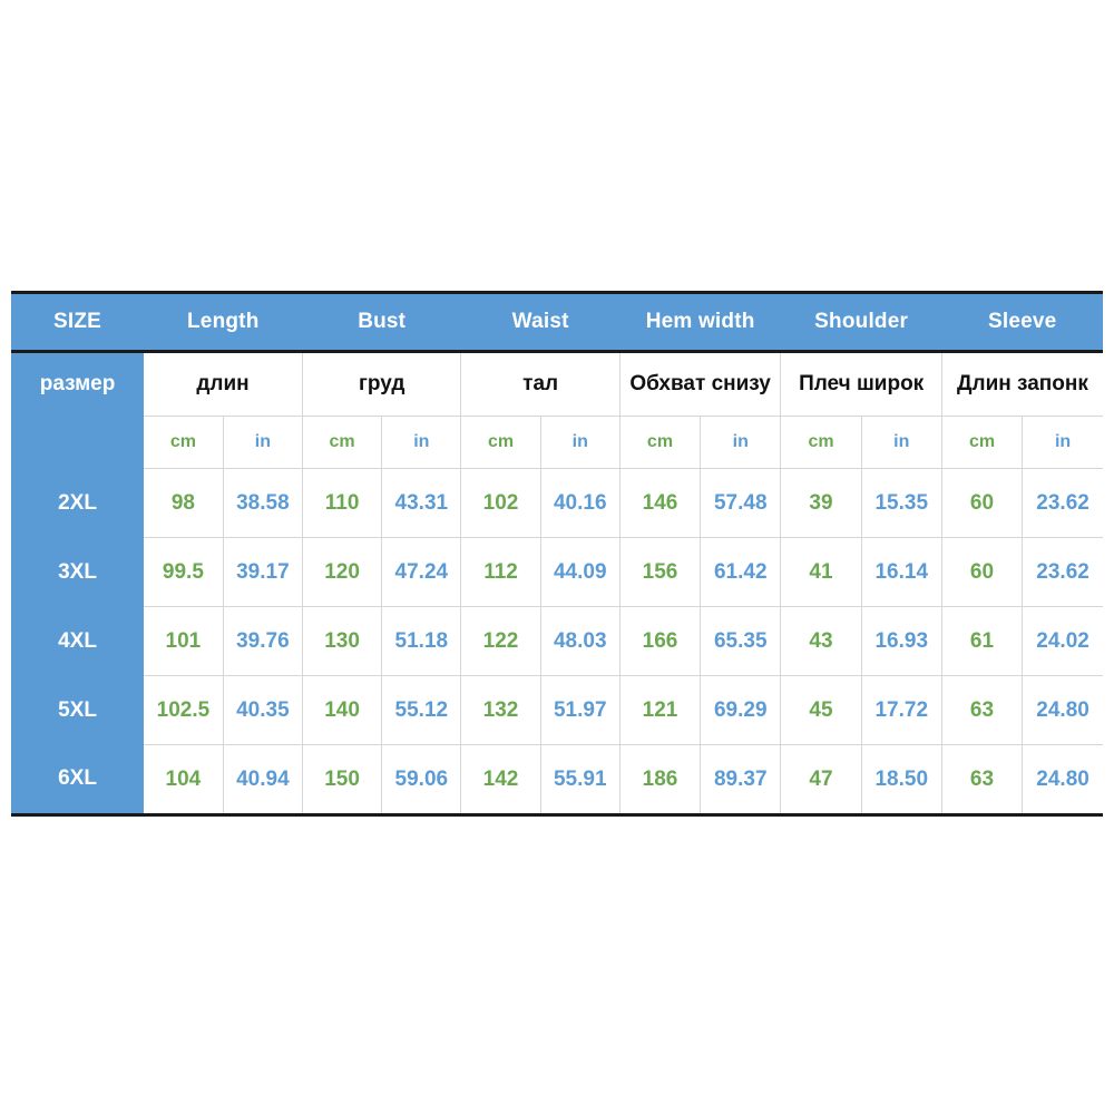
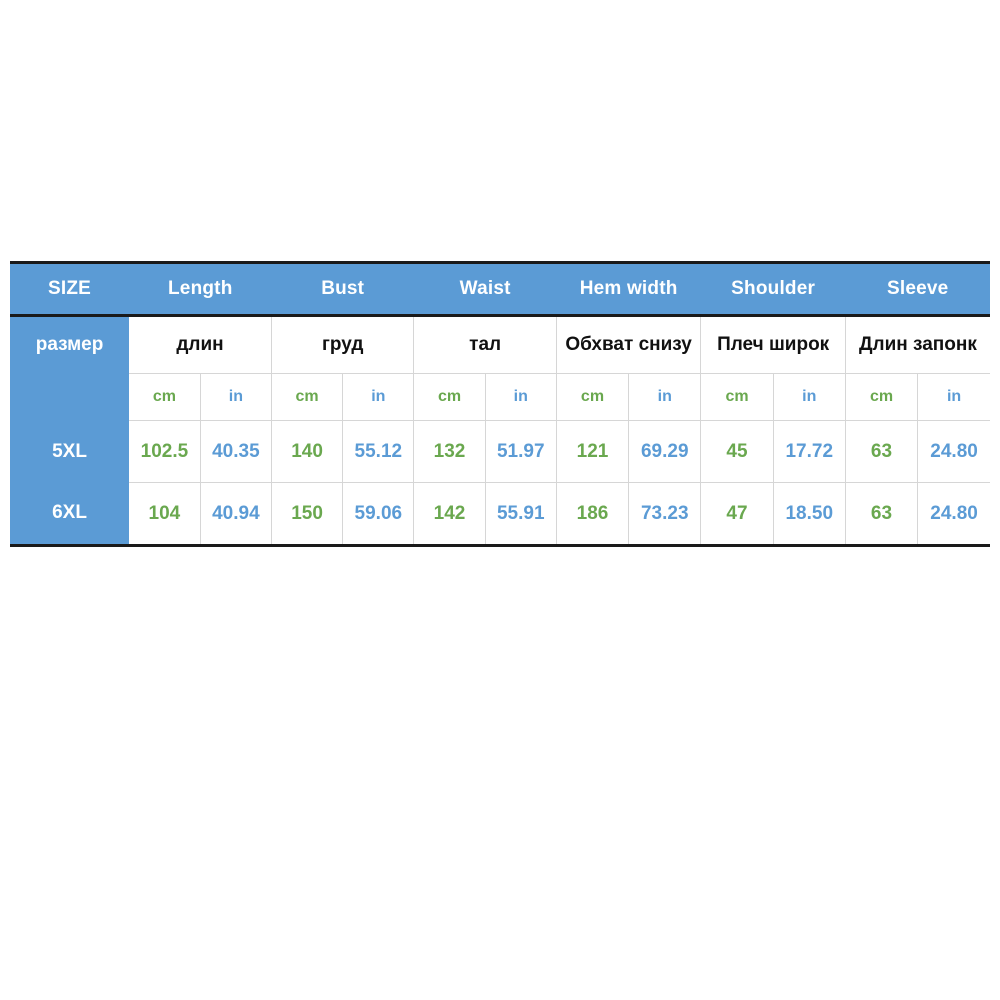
  SIZE	Length	Bust	Waist	Hem width	Shoulder	Sleeve
  размер	длин	груд	тал	Обхват снизу	Плеч широк	Длин запонк
  	cm	in	cm	in	cm	in	cm	in	cm	in	cm	in
- 2XL	98	38.58	110	43.31	102	40.16	146	57.48	39	15.35	60	23.62
- 3XL	99.5	39.17	120	47.24	112	44.09	156	61.42	41	16.14	60	23.62
- 4XL	101	39.76	130	51.18	122	48.03	166	65.35	43	16.93	61	24.02
  5XL	102.5	40.35	140	55.12	132	51.97	121	69.29	45	17.72	63	24.80
- 6XL	104	40.94	150	59.06	142	55.91	186	89.37	47	18.50	63	24.80
+ 6XL	104	40.94	150	59.06	142	55.91	186	73.23	47	18.50	63	24.80
